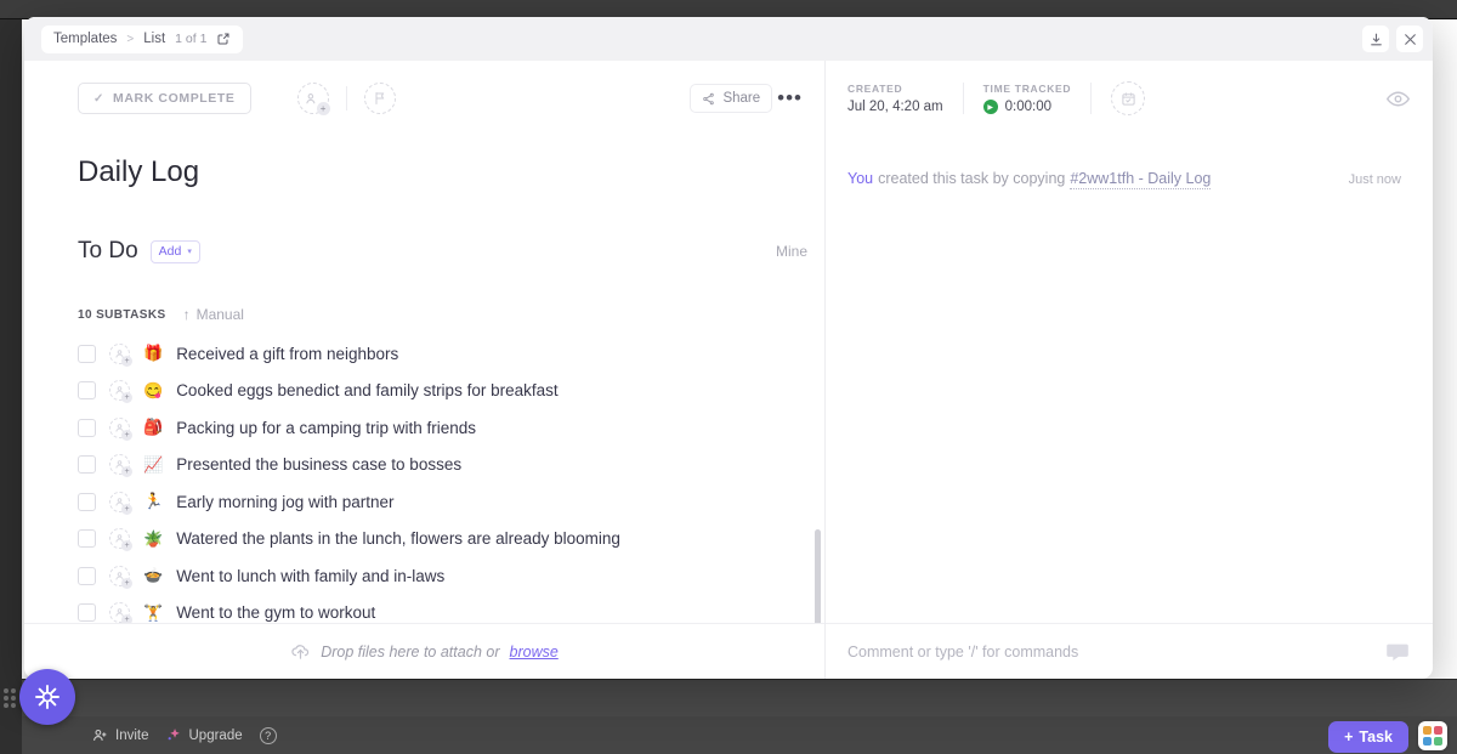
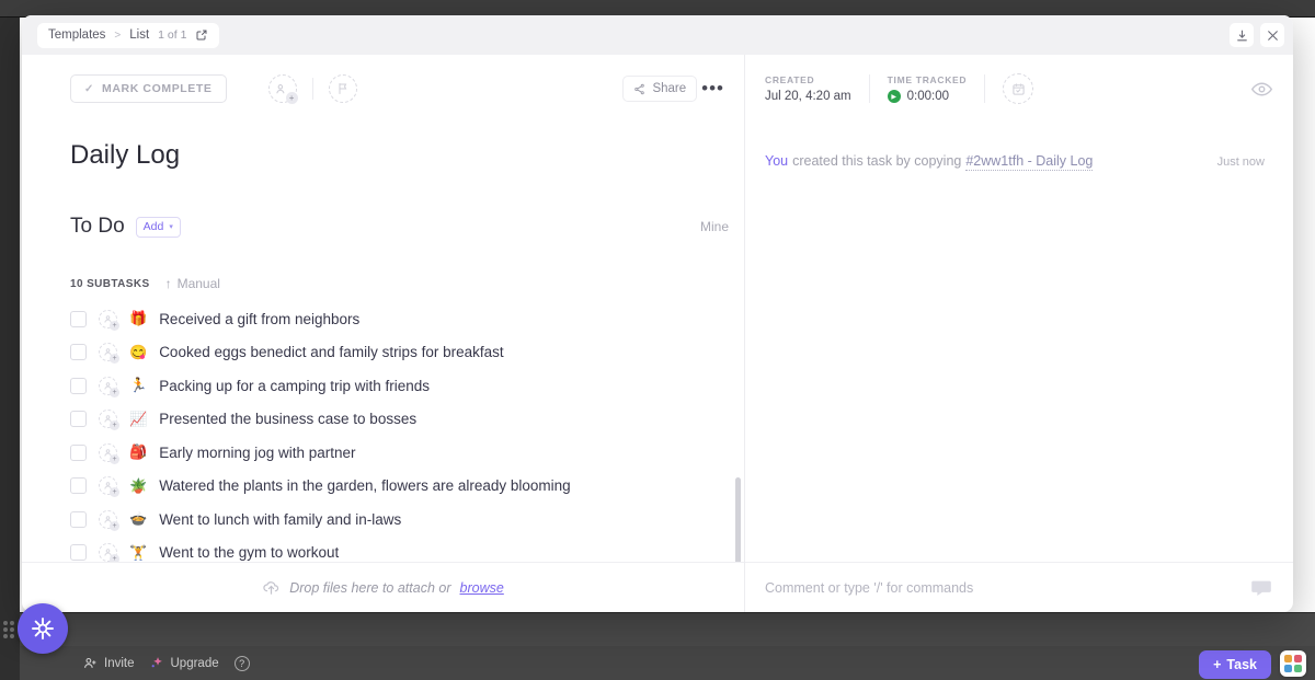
  Invite
  Upgrade
  ?
  +
  Task
  Templates
  >
  List
  1 of 1
  ✓
  MARK COMPLETE
  +
  Share
  •••
  Daily Log
  To Do
  Add
  Mine
  10 SUBTASKS
  ↑
  Manual
  🎁
  Received a gift from neighbors
  😋
  Cooked eggs benedict and family strips for breakfast
- 🎒
+ 🏃
  Packing up for a camping trip with friends
  📈
  Presented the business case to bosses
- 🏃
+ 🎒
  Early morning jog with partner
  🪴
- Watered the plants in the lunch, flowers are already blooming
+ Watered the plants in the garden, flowers are already blooming
  🍲
  Went to lunch with family and in-laws
  🏋️
  Went to the gym to workout
  Drop files here to attach or
  browse
  CREATED
  Jul 20, 4:20 am
  TIME TRACKED
  0:00:00
  You
  created this task by copying
  #2ww1tfh - Daily Log
  Just now
  Comment or type '/' for commands
